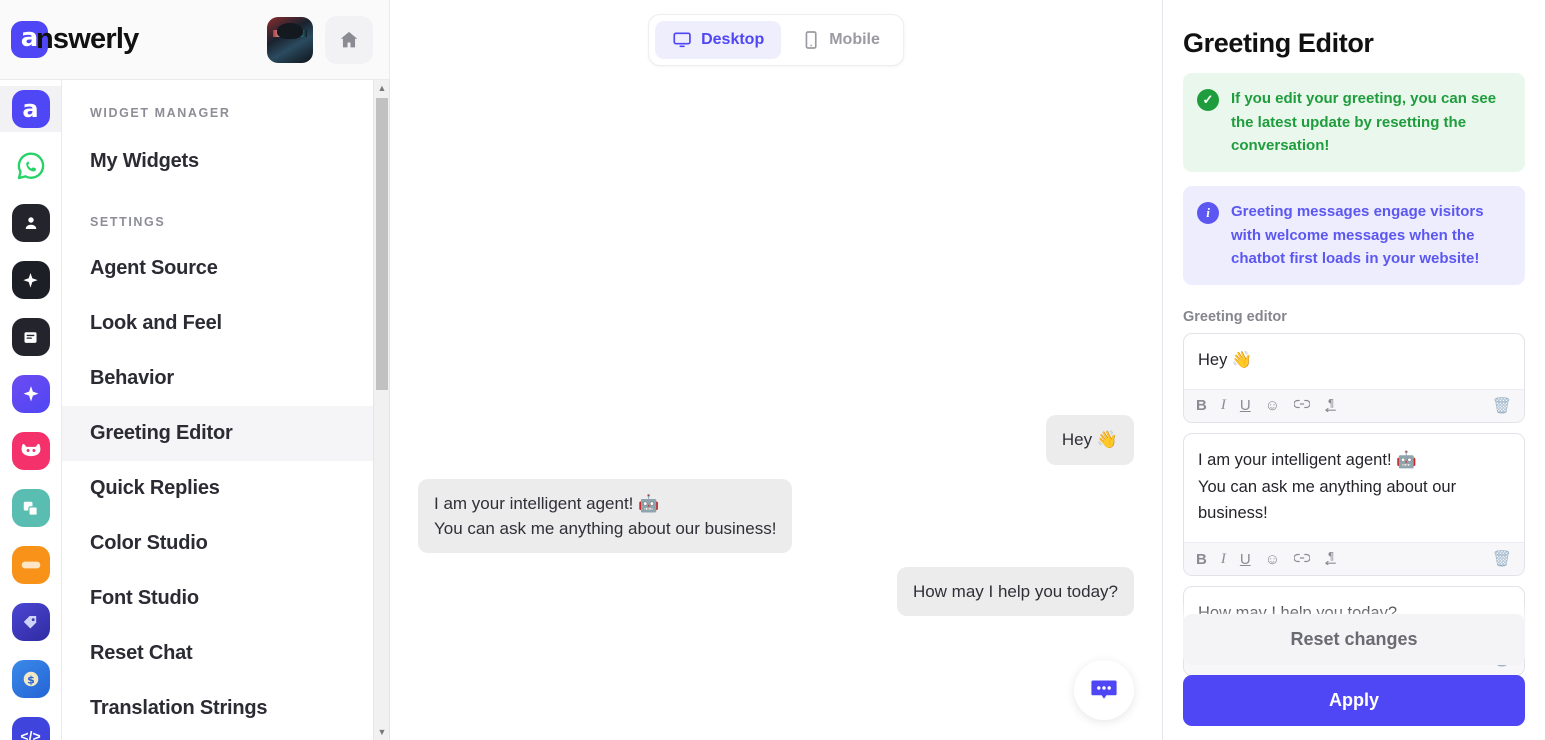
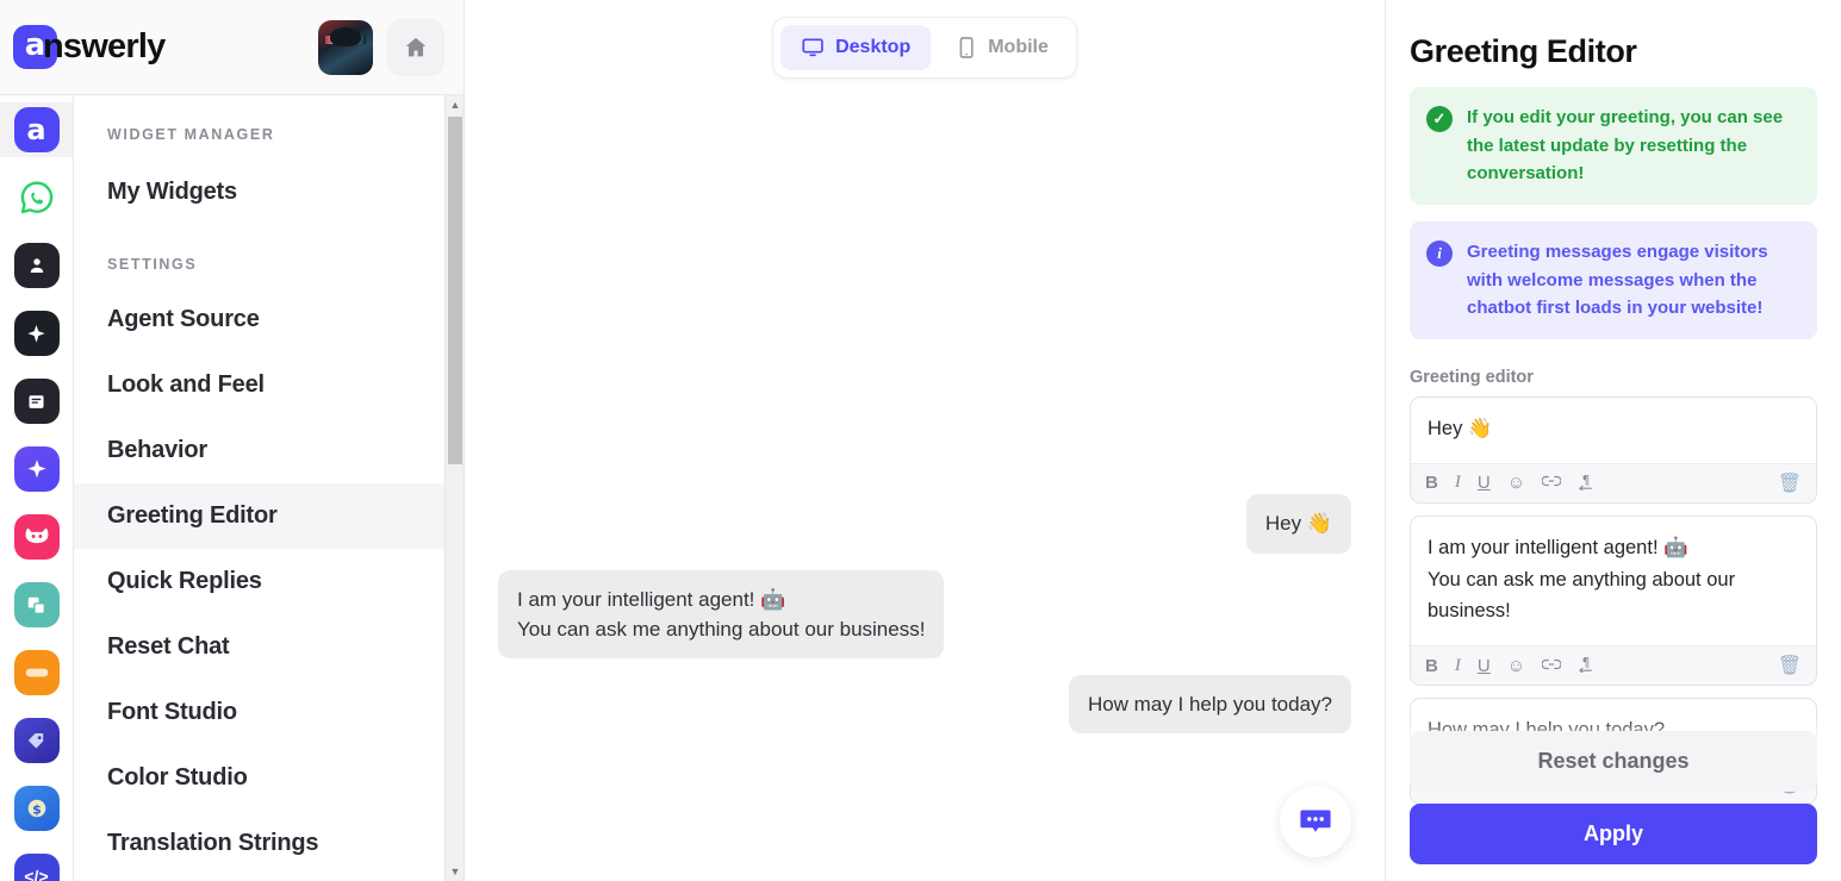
  a
  $
  </>
  WIDGET MANAGER
  My Widgets
  SETTINGS
  Agent Source
  Look and Feel
  Behavior
  Greeting Editor
  Quick Replies
- Color Studio
+ Reset Chat
  Font Studio
- Reset Chat
+ Color Studio
  Translation Strings
  ▲
  ▼
  a
  nswerly
  Desktop
  Mobile
  Hey 👋
  I am your intelligent agent! 🤖
  You can ask me anything about our business!
  How may I help you today?
  Greeting Editor
  ✓
  If you edit your greeting, you can see the latest update by resetting the conversation!
  i
  Greeting messages engage visitors with welcome messages when the chatbot first loads in your website!
  Greeting editor
  Hey 👋
  B
  I
  U
  ☺
  ¶
  🗑
  I am your intelligent agent! 🤖
  You can ask me anything about our business!
  B
  I
  U
  ☺
  ¶
  🗑
  Reset changes
  Apply
